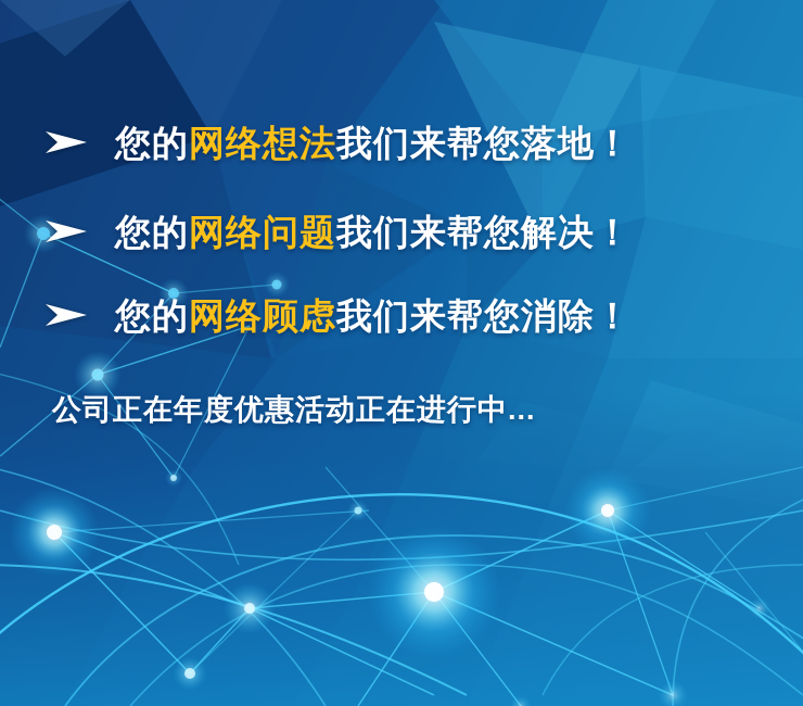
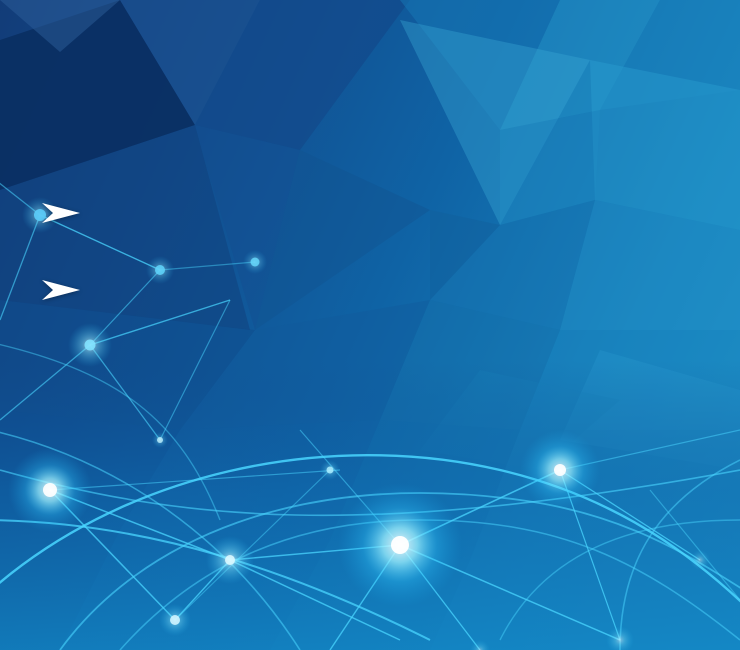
- 您的网络想法我们来帮您落地！
- 您的网络问题我们来帮您解决！
- 您的网络顾虑我们来帮您消除！
- 公司正在年度优惠活动正在进行中...
